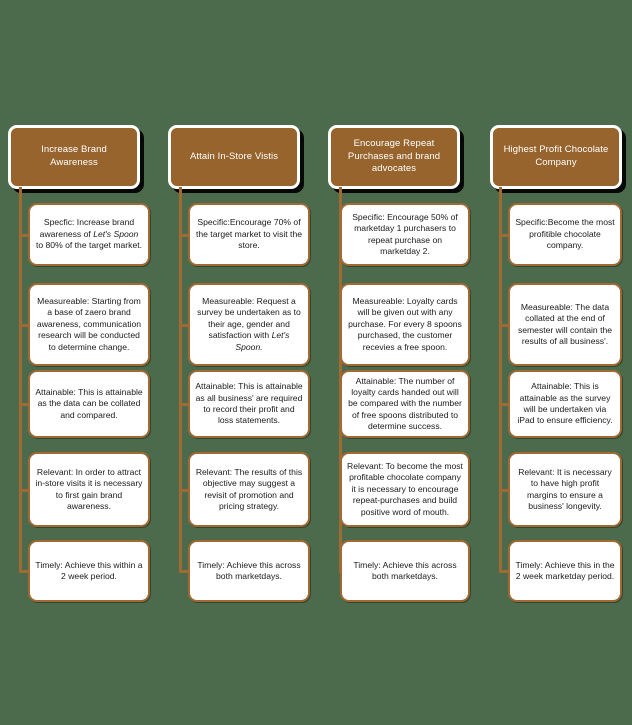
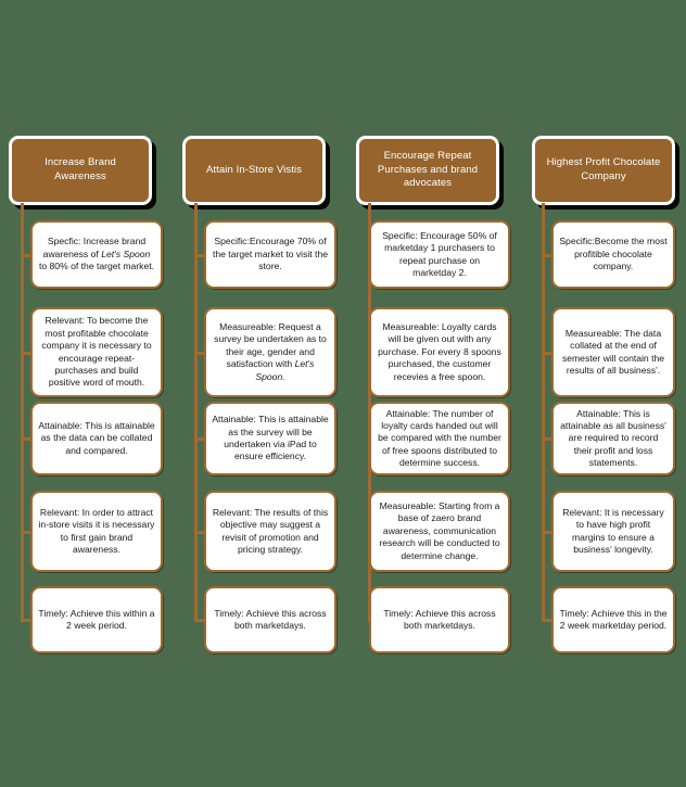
  Increase Brand Awareness
  Specfic: Increase brand awareness of Let's Spoon to 80% of the target market.
- Measureable: Starting from a base of zaero brand awareness, communication research will be conducted to determine change.
+ Relevant: To become the most profitable chocolate company it is necessary to encourage repeat-purchases and build positive word of mouth.
  Attainable: This is attainable as the data can be collated and compared.
  Relevant: In order to attract in-store visits it is necessary to first gain brand awareness.
  Timely: Achieve this within a 2 week period.
  Attain In-Store Vistis
  Specific:Encourage 70% of the target market to visit the store.
  Measureable: Request a survey be undertaken as to their age, gender and satisfaction with Let's Spoon.
- Attainable: This is attainable as all business' are required to record their profit and loss statements.
+ Attainable: This is attainable as the survey will be undertaken via iPad to ensure efficiency.
  Relevant: The results of this objective may suggest a revisit of promotion and pricing strategy.
  Timely: Achieve this across both marketdays.
  Encourage Repeat Purchases and brand advocates
  Specific: Encourage 50% of marketday 1 purchasers to repeat purchase on marketday 2.
  Measureable: Loyalty cards will be given out with any purchase. For every 8 spoons purchased, the customer recevies a free spoon.
  Attainable: The number of loyalty cards handed out will be compared with the number of free spoons distributed to determine success.
- Relevant: To become the most profitable chocolate company it is necessary to encourage repeat-purchases and build positive word of mouth.
+ Measureable: Starting from a base of zaero brand awareness, communication research will be conducted to determine change.
  Timely: Achieve this across both marketdays.
  Highest Profit Chocolate Company
  Specific:Become the most profitible chocolate company.
  Measureable: The data collated at the end of semester will contain the results of all business'.
- Attainable: This is attainable as the survey will be undertaken via iPad to ensure efficiency.
+ Attainable: This is attainable as all business' are required to record their profit and loss statements.
  Relevant: It is necessary to have high profit margins to ensure a business' longevity.
  Timely: Achieve this in the 2 week marketday period.
